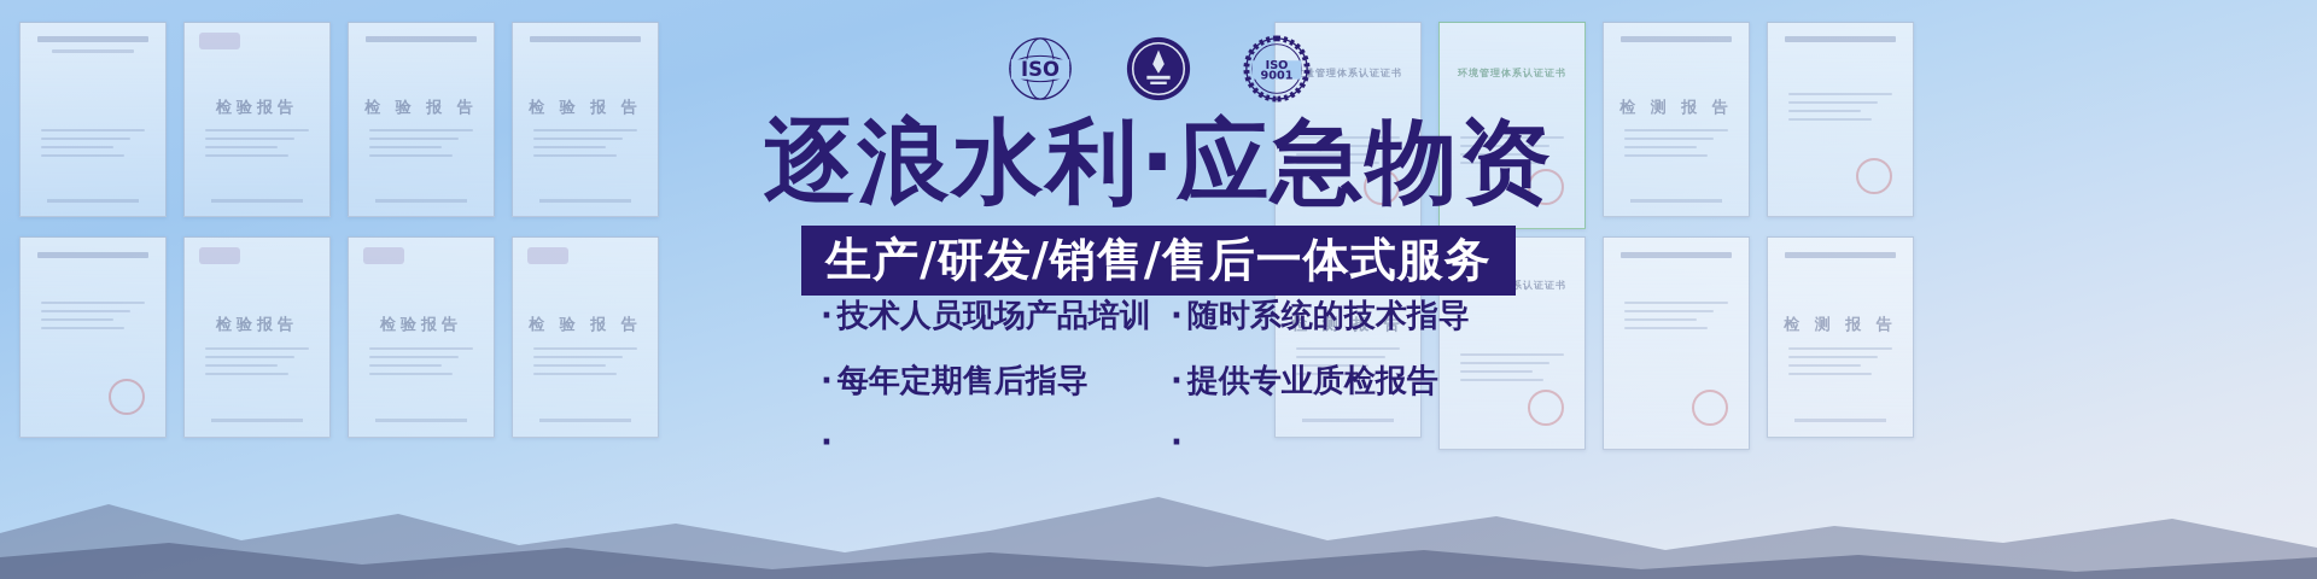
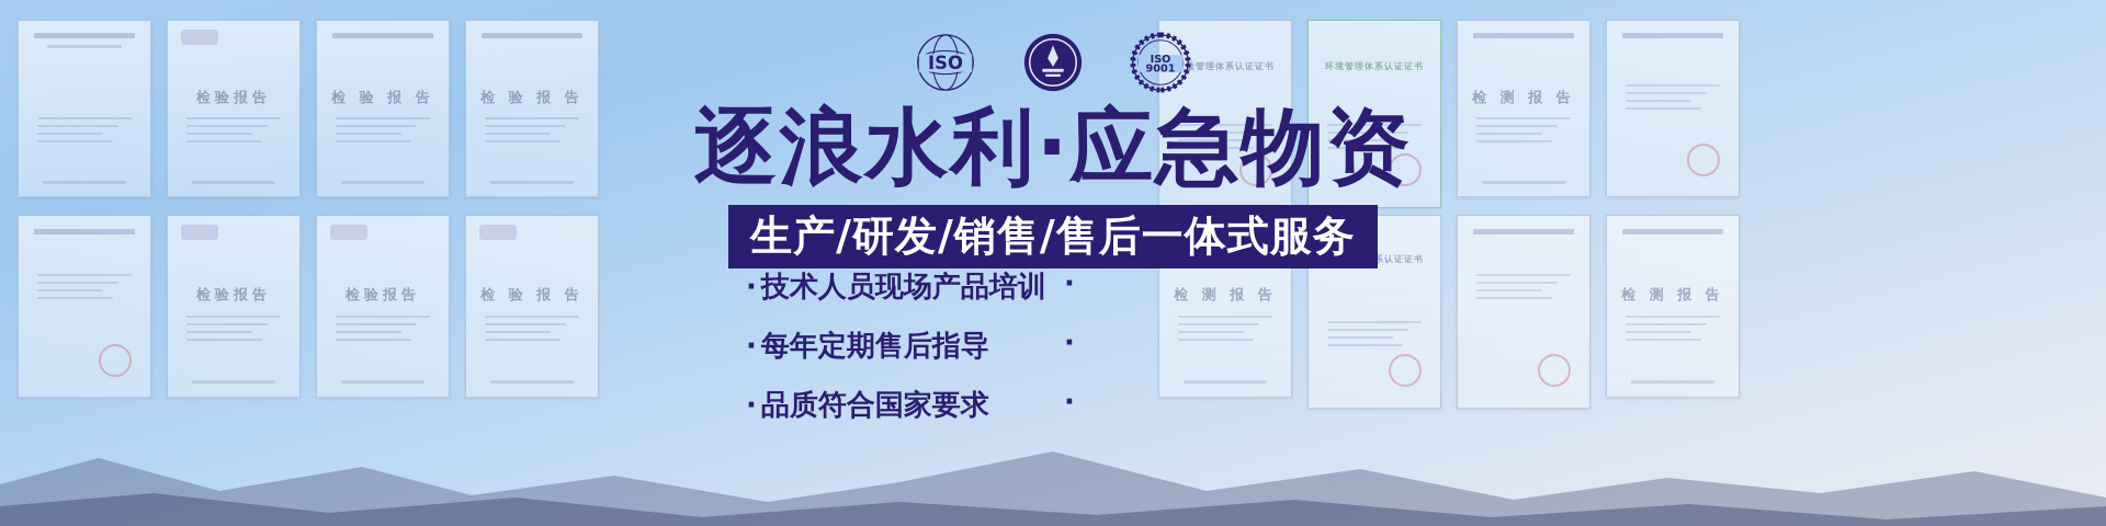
  检验报告
  检 验 报 告
  检 验 报 告
  量管理体系认证证书
  环境管理体系认证证书
  检 测 报 告
  检验报告
  检验报告
  检 验 报 告
  检 测 报 告
  检 测 报 告
  ISO
  ISO
  9001
  逐浪水利·应急物资
  生产/研发/销售/售后一体式服务
  ·
  技术人员现场产品培训
  ·
- 随时系统的技术指导
  ·
  每年定期售后指导
  ·
- 提供专业质检报告
  ·
+ 品质符合国家要求
  ·
